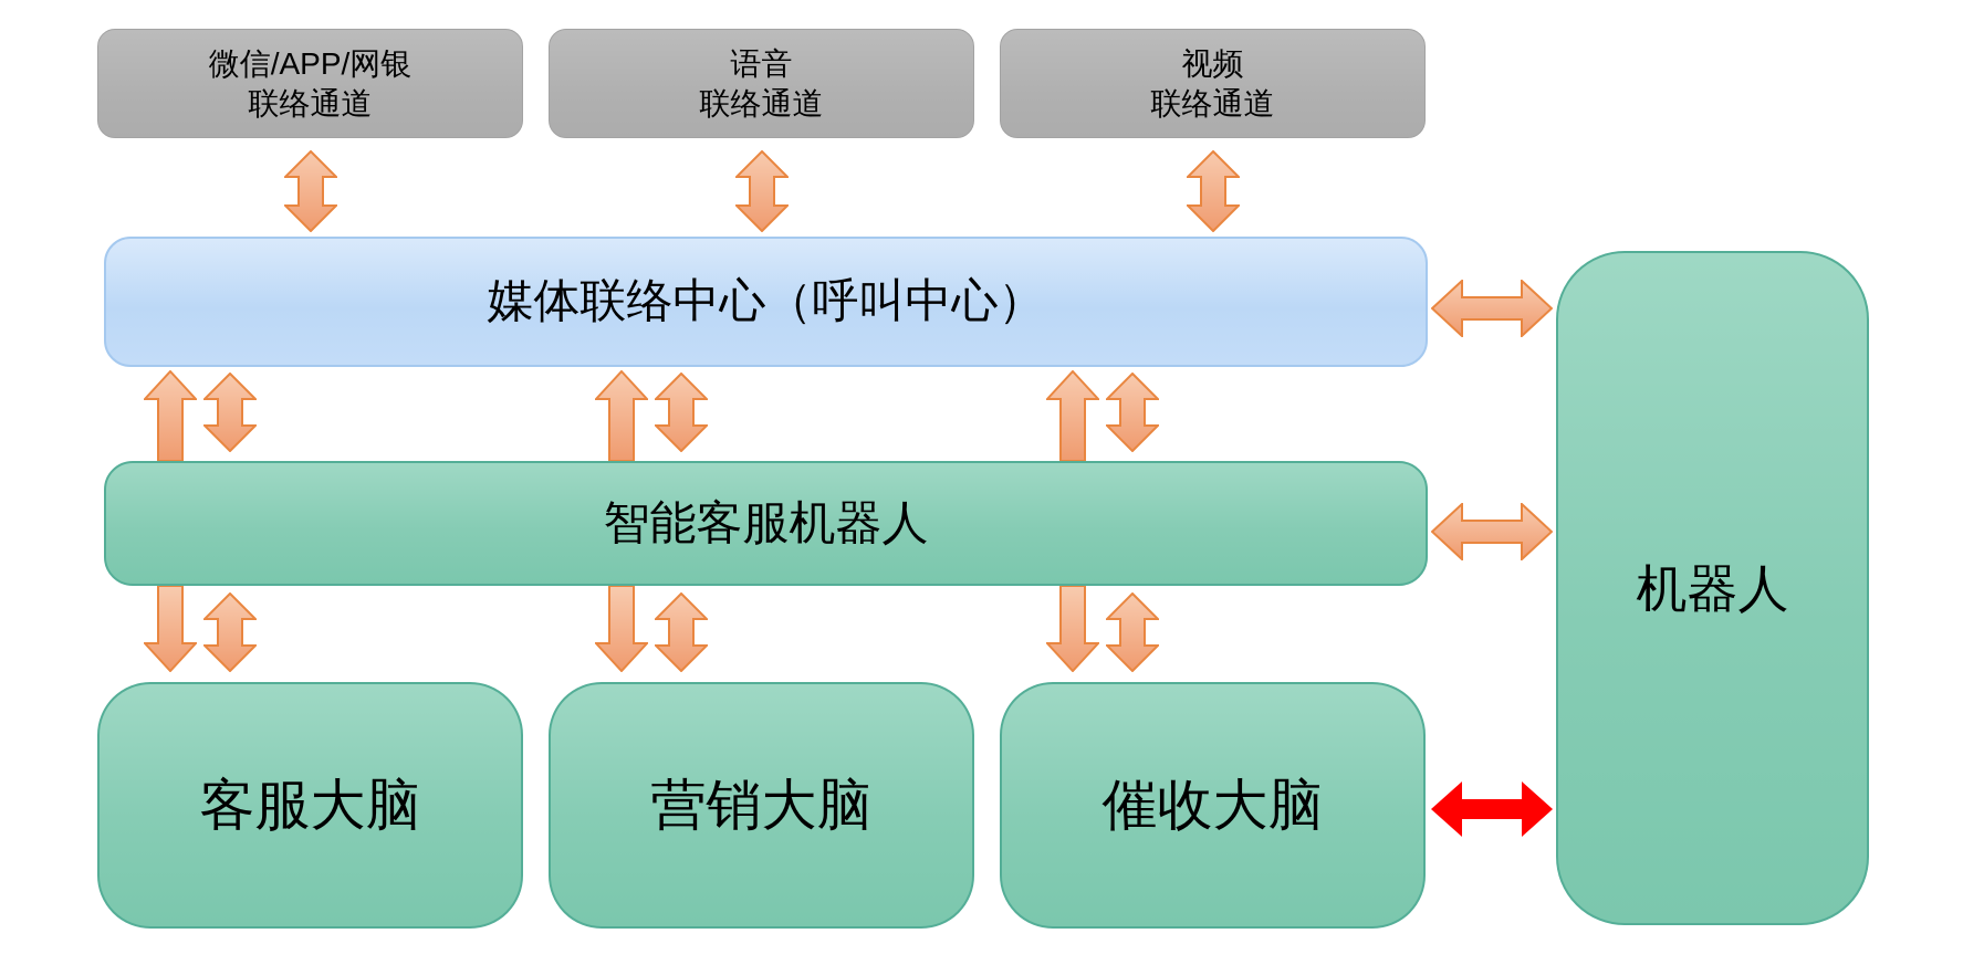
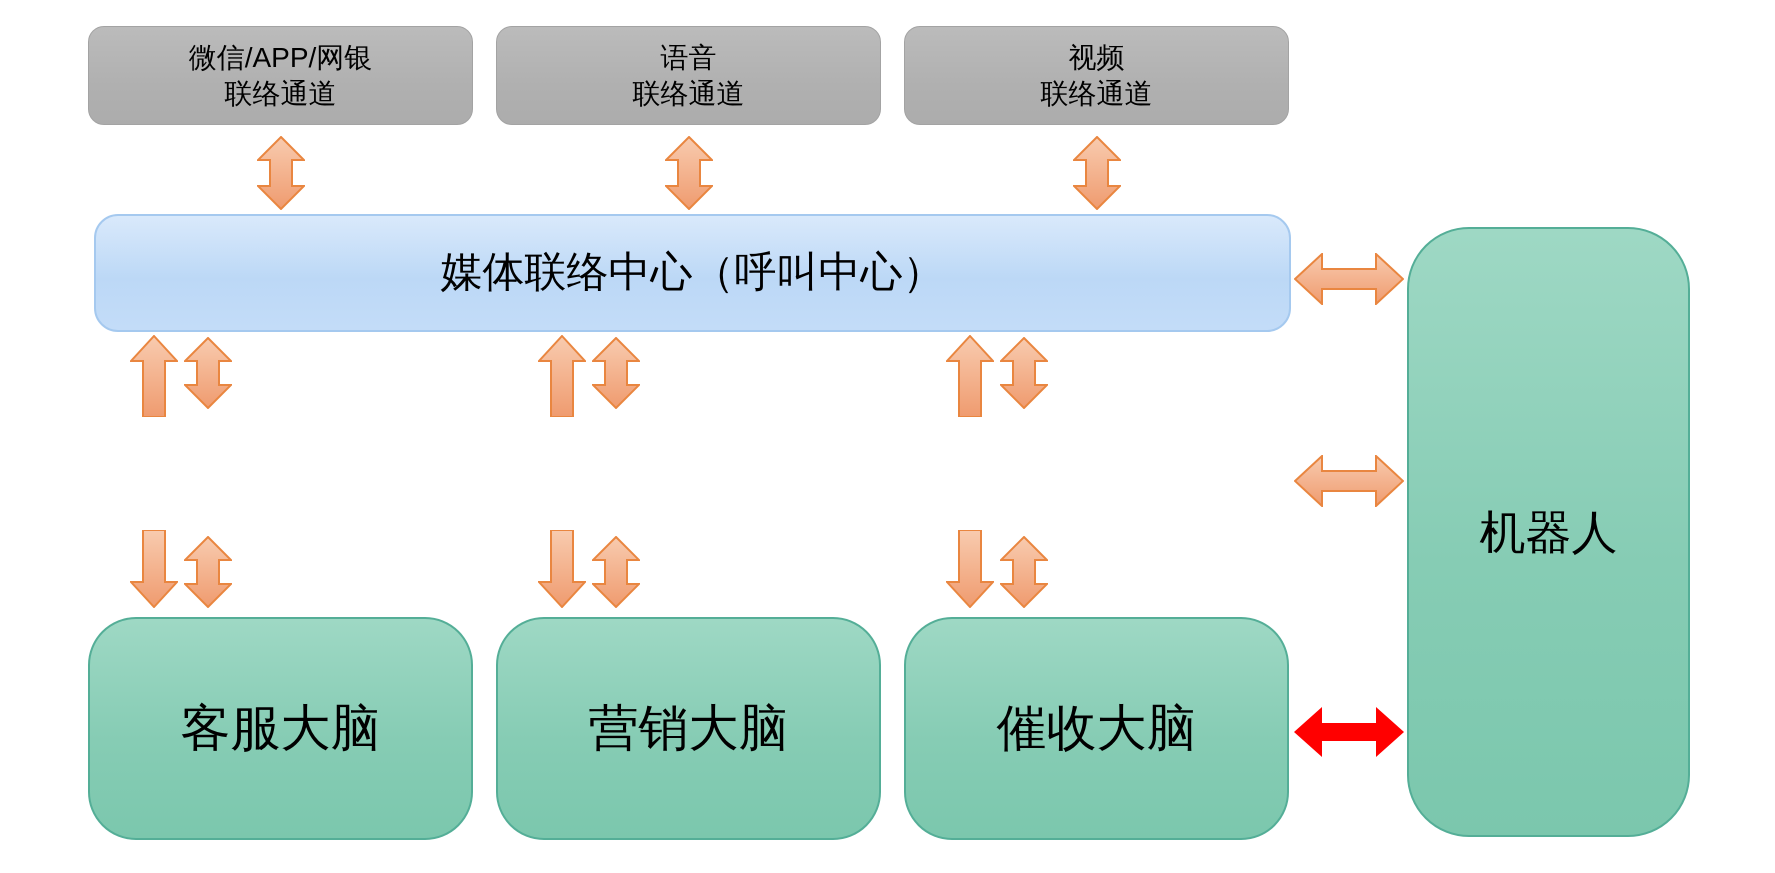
  微信/APP/网银
  联络通道
  语音
  联络通道
  视频
  联络通道
  媒体联络中心（呼叫中心）
- 智能客服机器人
  客服大脑
  营销大脑
  催收大脑
  机器人
